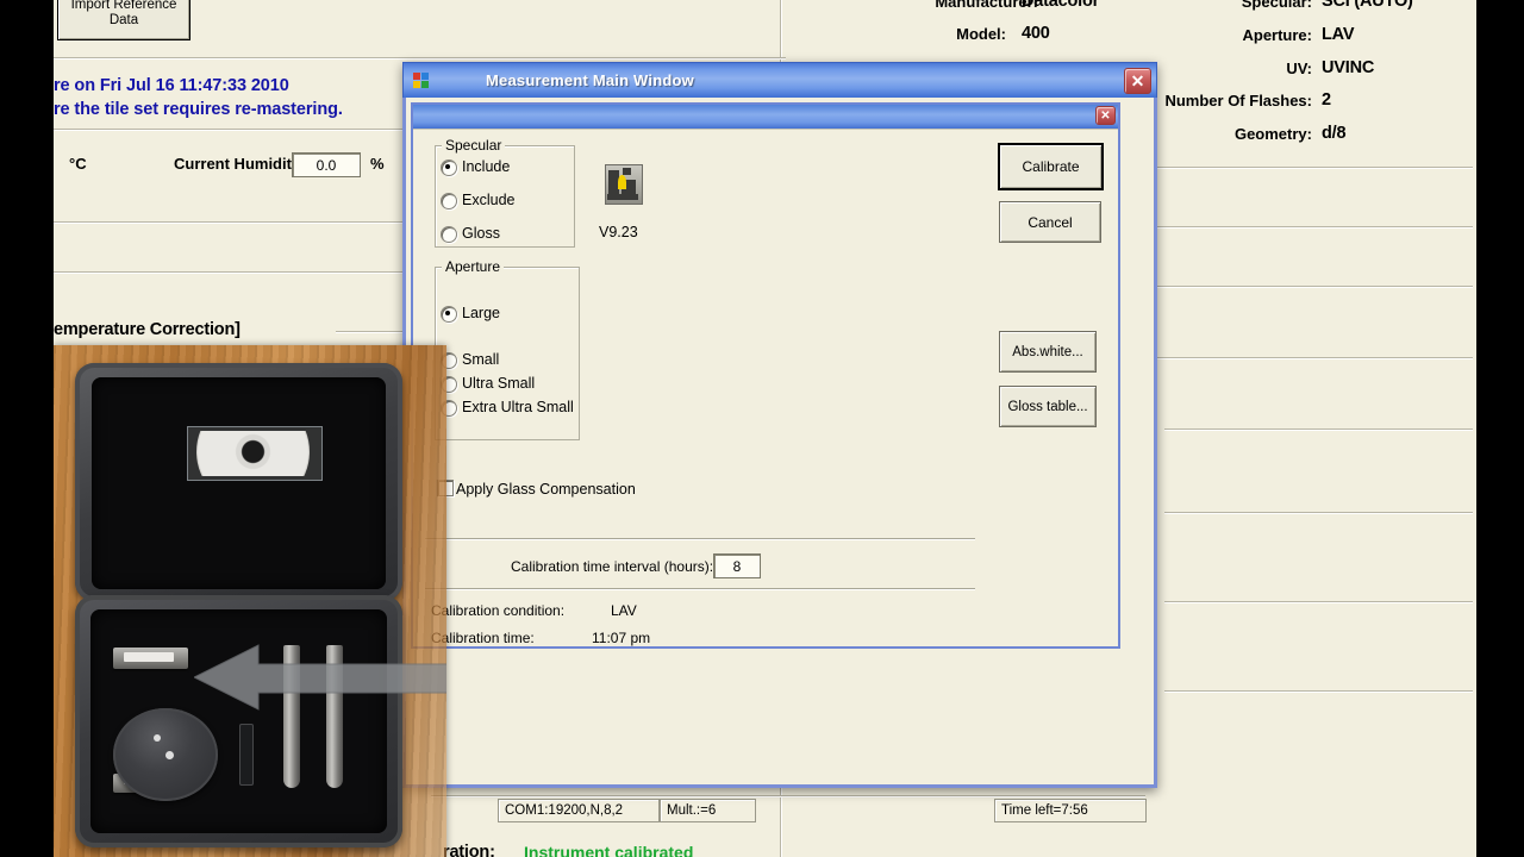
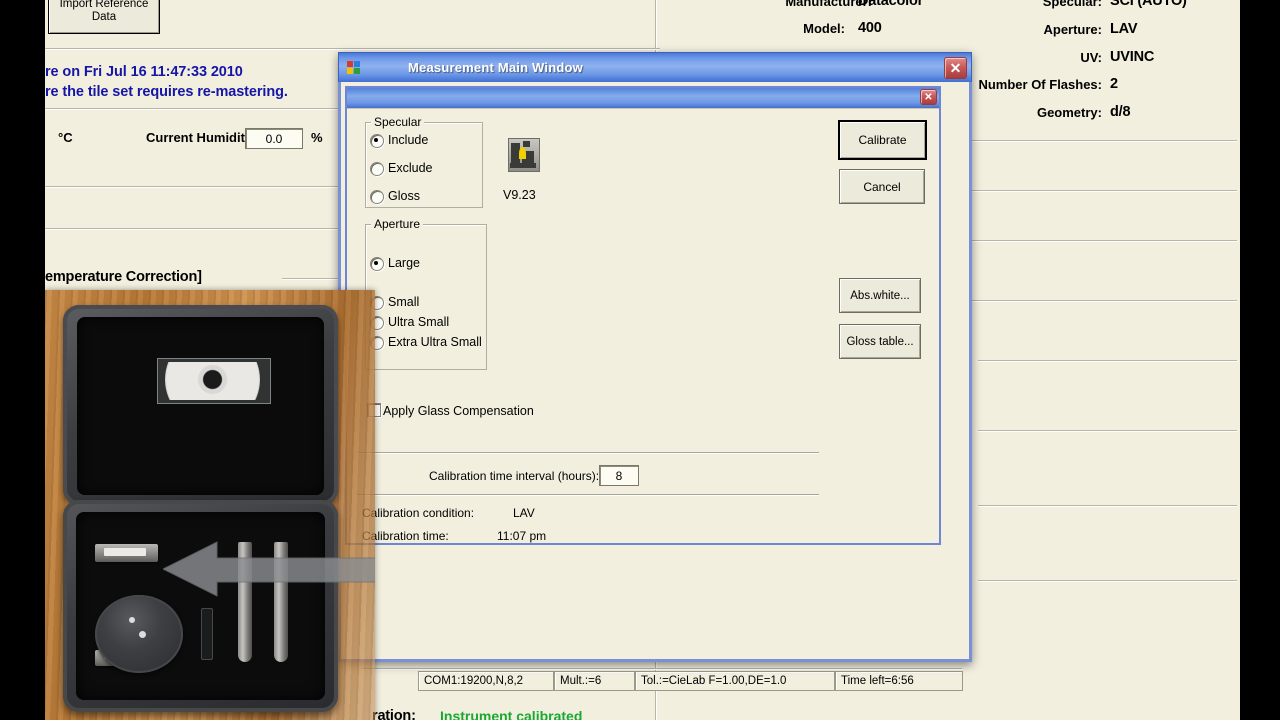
  Import Reference
  Data
  re on Fri Jul 16 11:47:33 2010
  re the tile set requires re-mastering.
  °C
  Current Humidit
  0.0
  %
  emperature Correction]
  Manufacturer:
  Datacolor
  Model:
  400
  Specular:
  SCI (AUTO)
  Aperture:
  LAV
  UV:
  UVINC
  Number Of Flashes:
  2
  Geometry:
  d/8
  COM1:19200,N,8,2
  Mult.:=6
+ Tol.:=CieLab F=1.00,DE=1.0
- Time left=7:56
+ Time left=6:56
  ation:
  Instrument calibrated
  Measurement Main Window
  ✕
  ✕
  Specular
  Include
  Exclude
  Gloss
  Aperture
  Large
  Small
  Ultra Small
  Extra Ultra Small
  V9.23
  Calibrate
  Cancel
  Abs.white...
  Gloss table...
  Apply Glass Compensation
  Calibration time interval (hours):
  8
  libration condition:
  LAV
  libration time:
  11:07 pm
